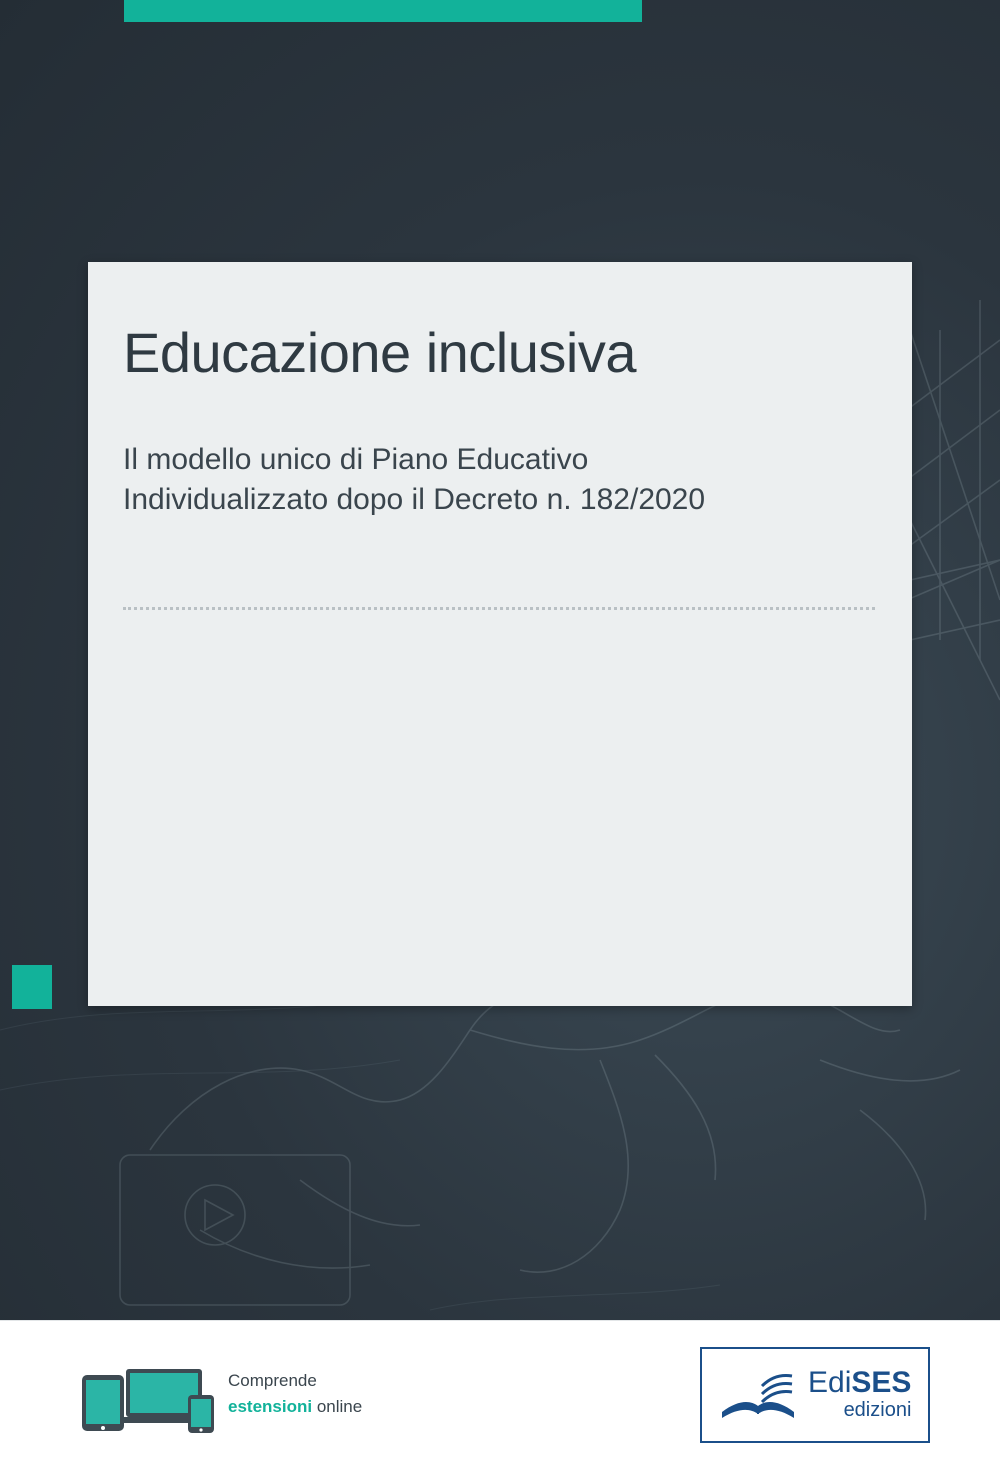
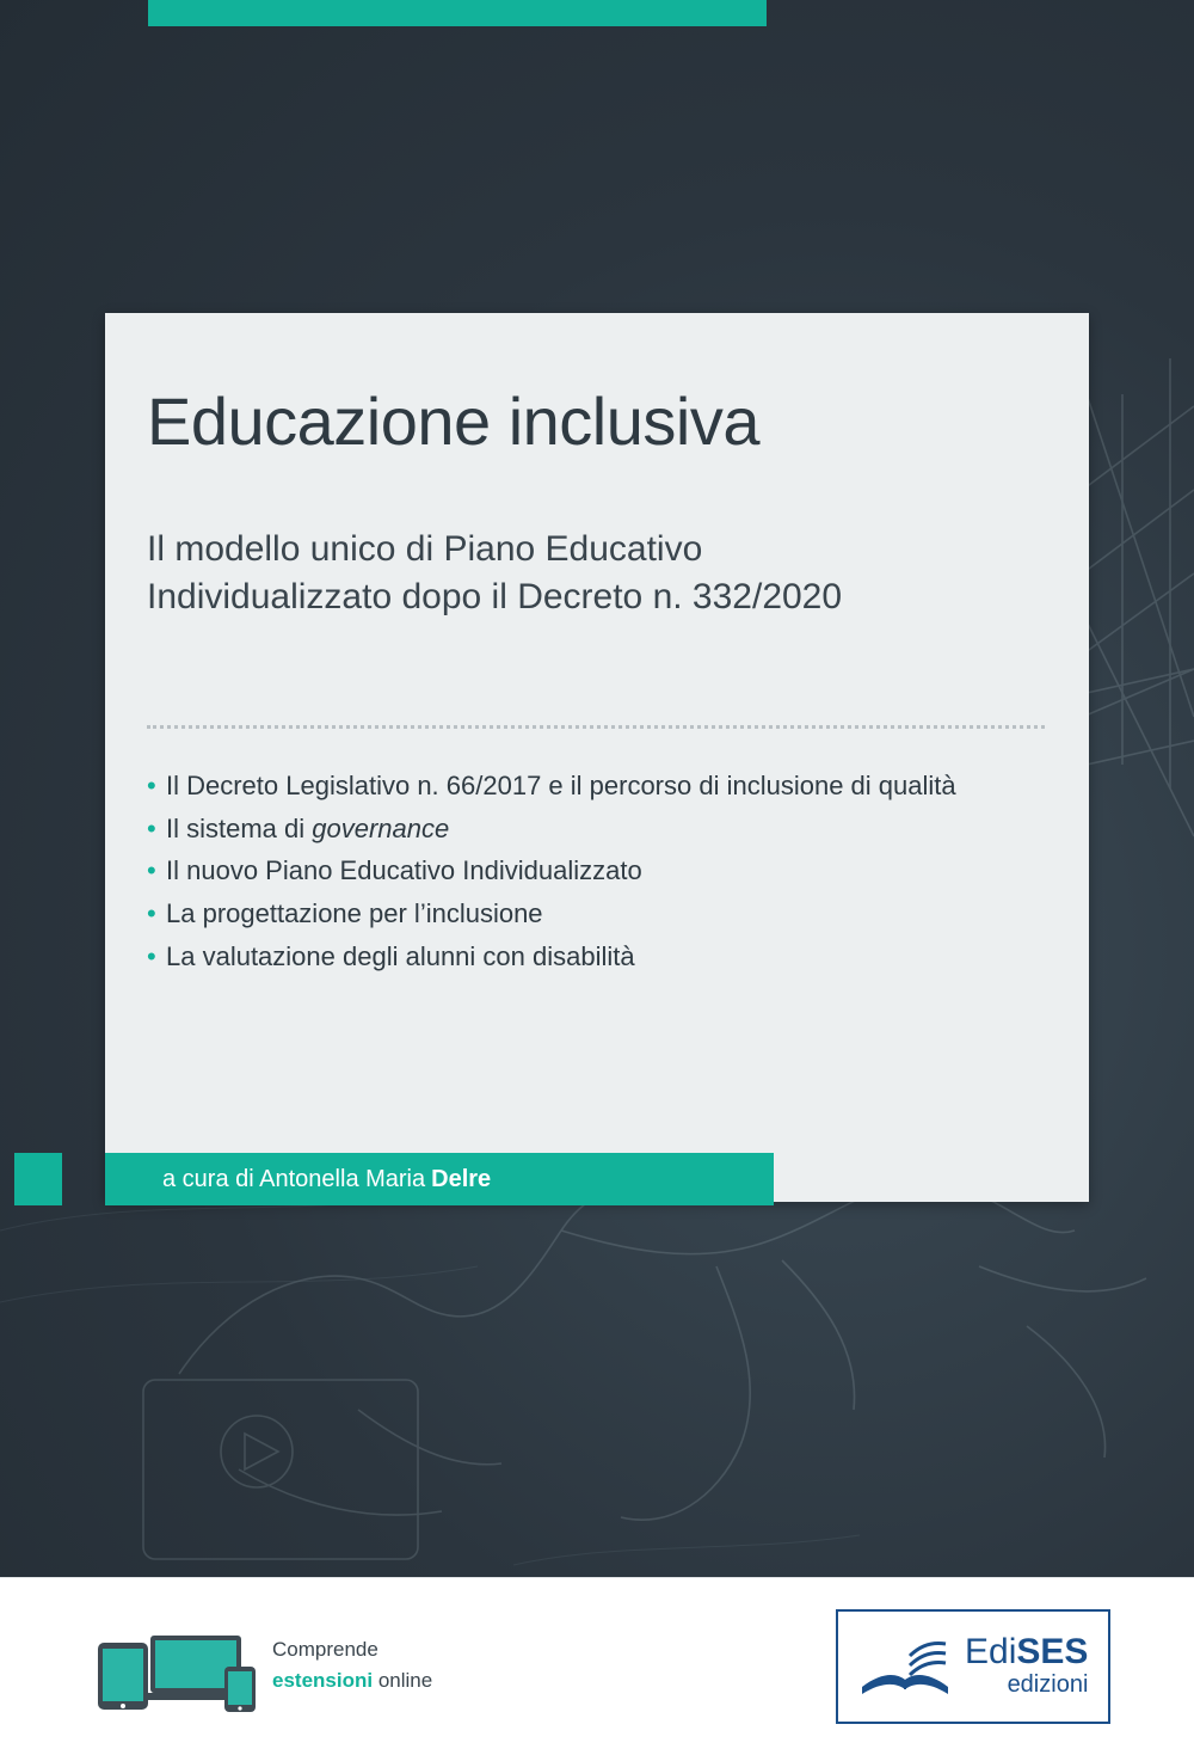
  Educazione inclusiva
  Il modello unico di Piano Educativo
- Individualizzato dopo il Decreto n. 182/2020
+ Individualizzato dopo il Decreto n. 332/2020
+ Il Decreto Legislativo n. 66/2017 e il percorso di inclusione di qualità
+ Il sistema di governance
+ Il nuovo Piano Educativo Individualizzato
+ La progettazione per l’inclusione
+ La valutazione degli alunni con disabilità
+ a cura di Antonella Maria
+ Delre
  Comprende
  estensioni online
  EdiSES
  edizioni
